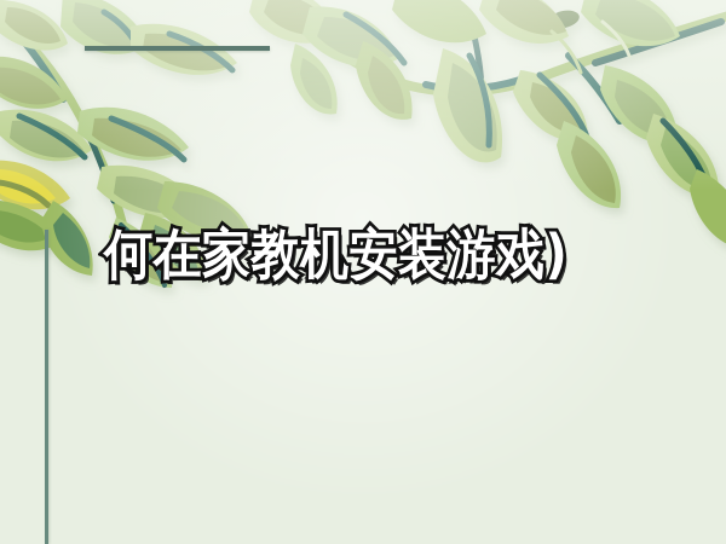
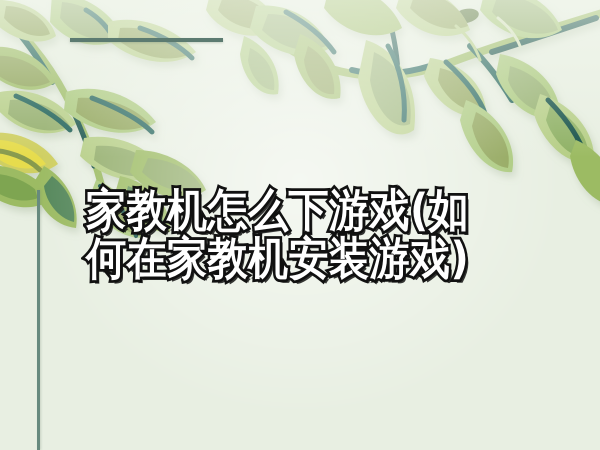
+ 家教机怎么下游戏(如
  何在家教机安装游戏)
